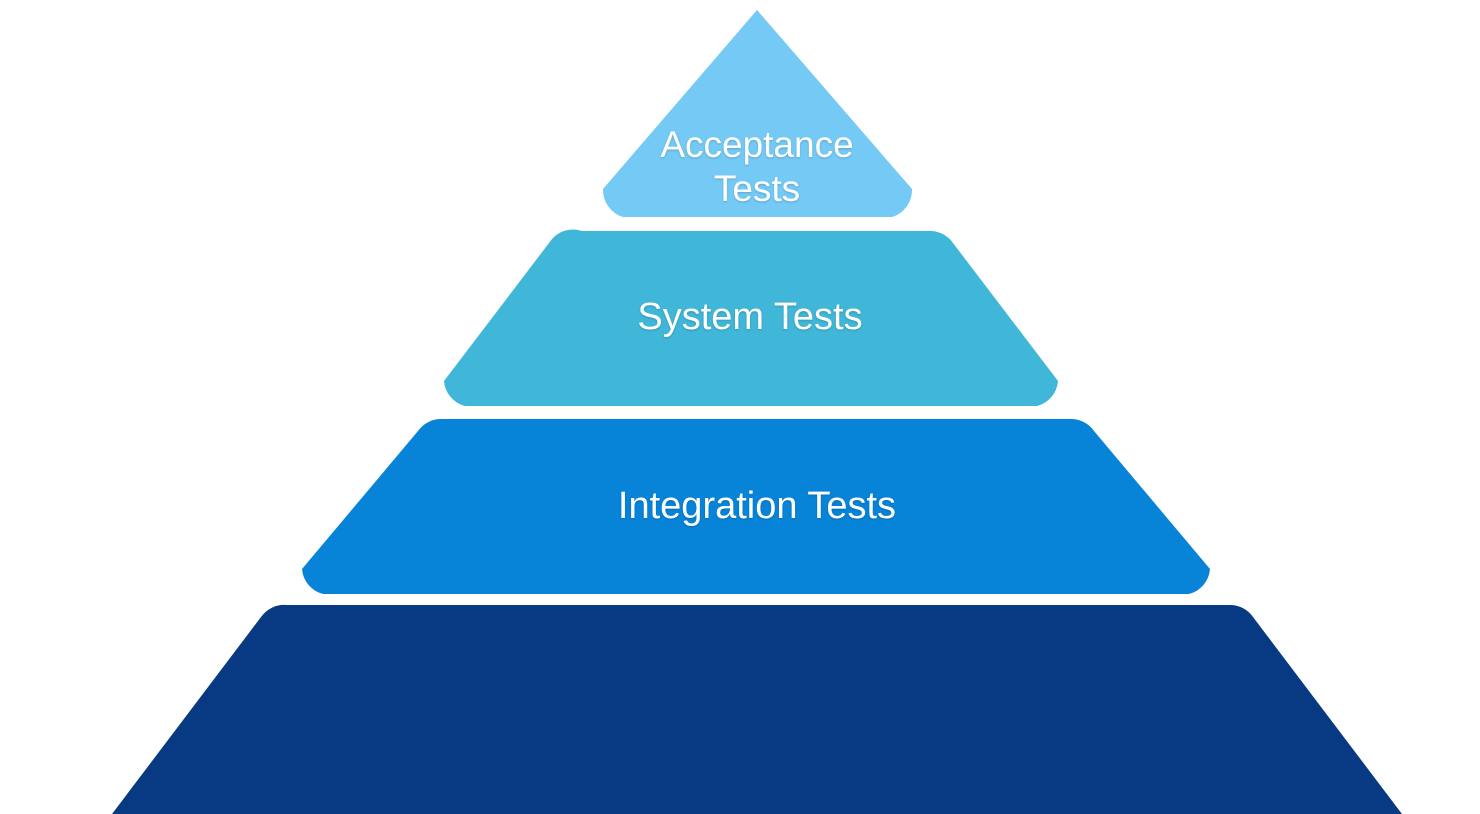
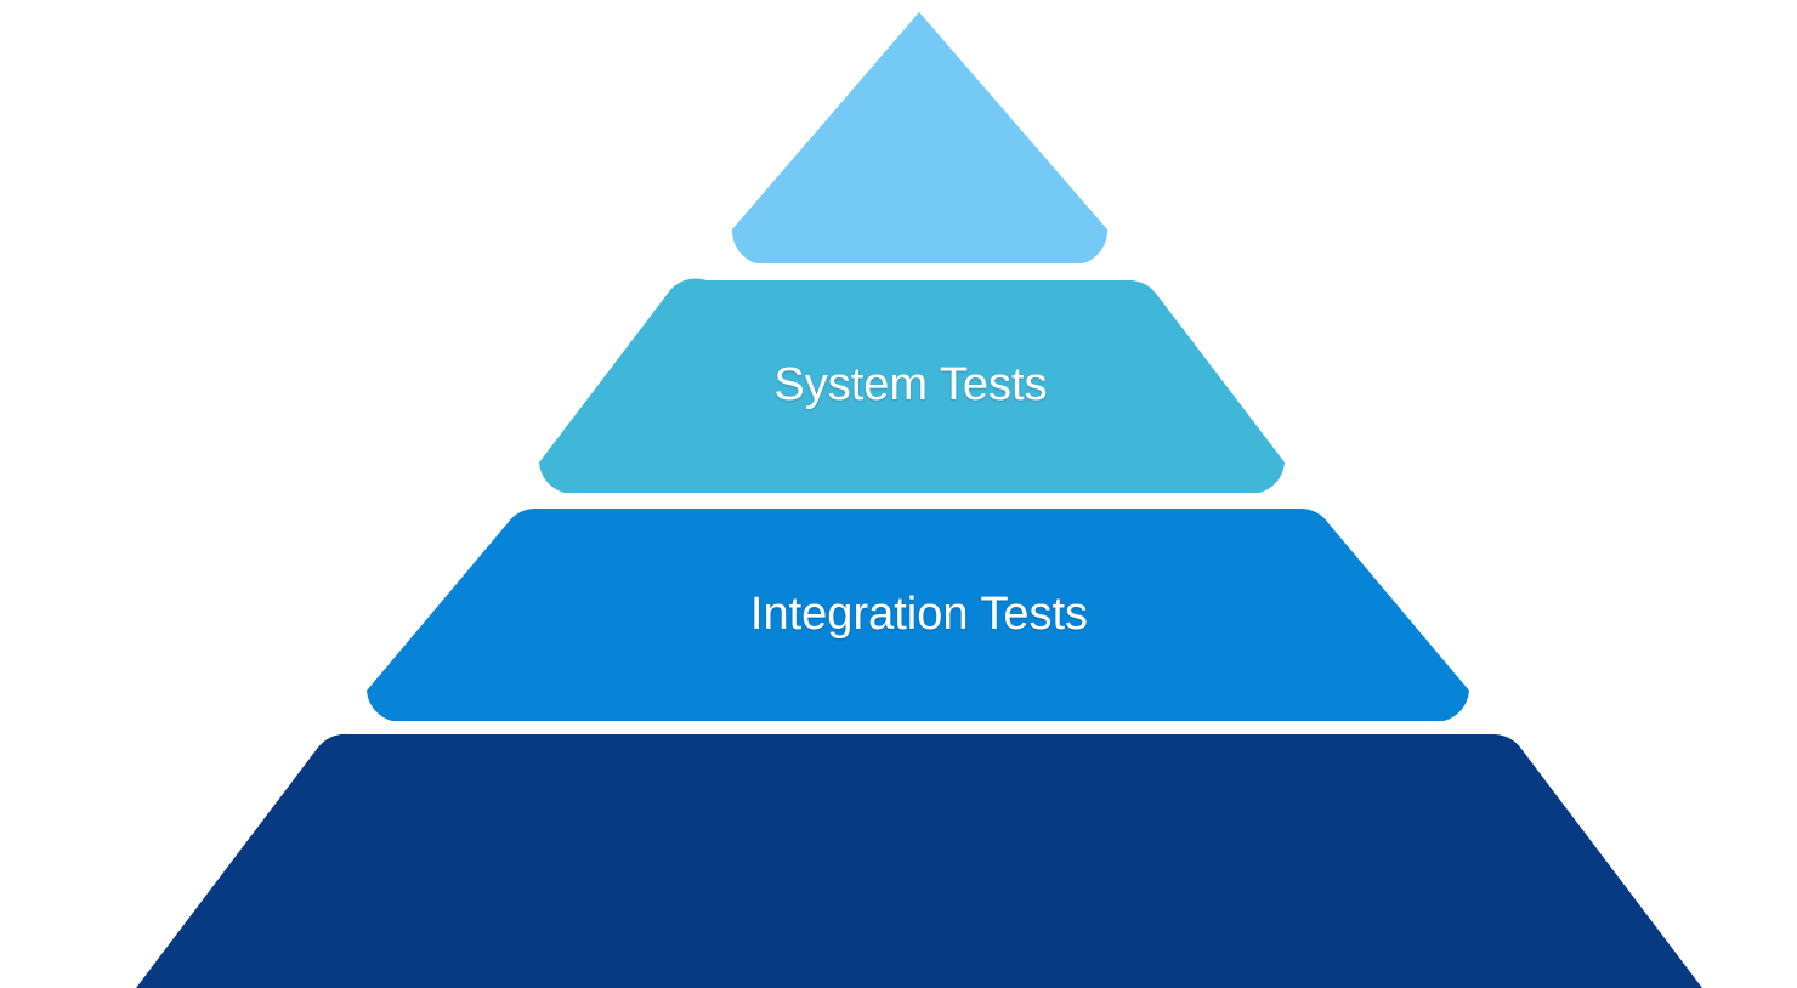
- Acceptance
- Tests
  System Tests
  Integration Tests
